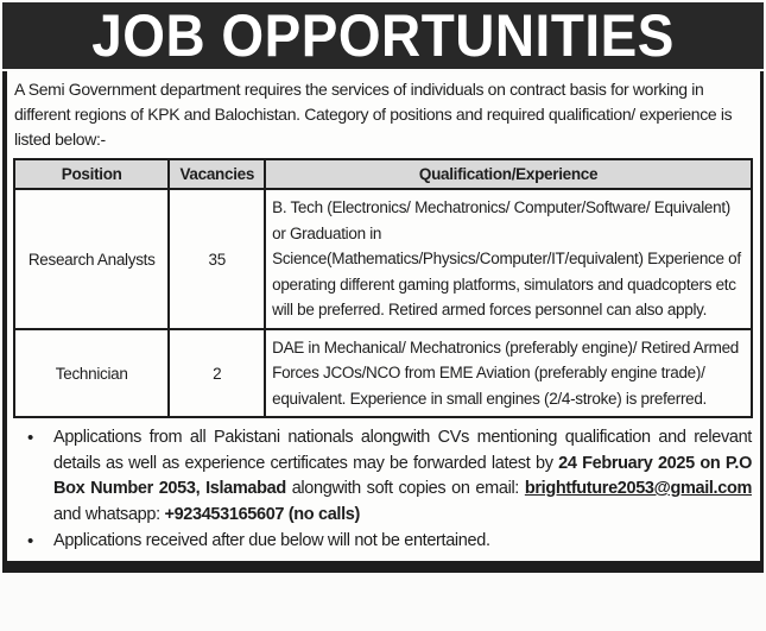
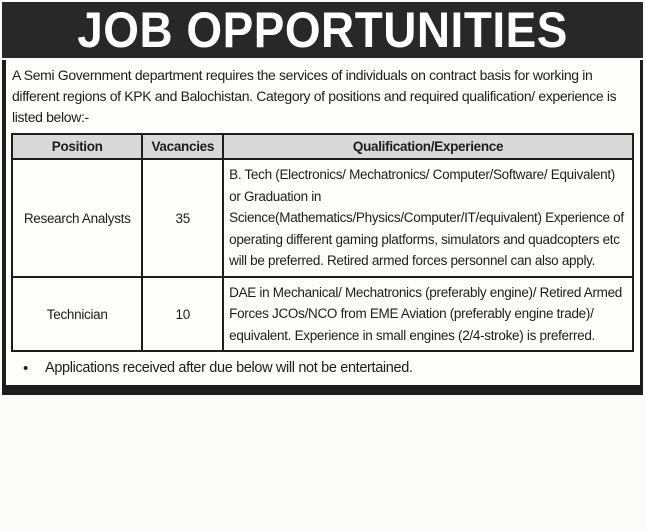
  JOB OPPORTUNITIES
  A Semi Government department requires the services of individuals on contract basis for working in different regions of KPK and Balochistan. Category of positions and required qualification/ experience is listed below:-
  Position	Vacancies	Qualification/Experience
  Research Analysts	35	B. Tech (Electronics/ Mechatronics/ Computer/Software/ Equivalent) or Graduation in Science(Mathematics/Physics/Computer/IT/equivalent) Experience of operating different gaming platforms, simulators and quadcopters etc will be preferred. Retired armed forces personnel can also apply.
- Technician	2	DAE in Mechanical/ Mechatronics (preferably engine)/ Retired Armed Forces JCOs/NCO from EME Aviation (preferably engine trade)/ equivalent. Experience in small engines (2/4-stroke) is preferred.
+ Technician	10	DAE in Mechanical/ Mechatronics (preferably engine)/ Retired Armed Forces JCOs/NCO from EME Aviation (preferably engine trade)/ equivalent. Experience in small engines (2/4-stroke) is preferred.
- Applications from all Pakistani nationals alongwith CVs mentioning qualification and relevant details as well as experience certificates may be forwarded latest by 24 February 2025 on P.O Box Number 2053, Islamabad alongwith soft copies on email: brightfuture2053@gmail.com and whatsapp: +923453165607 (no calls)
  Applications received after due below will not be entertained.
